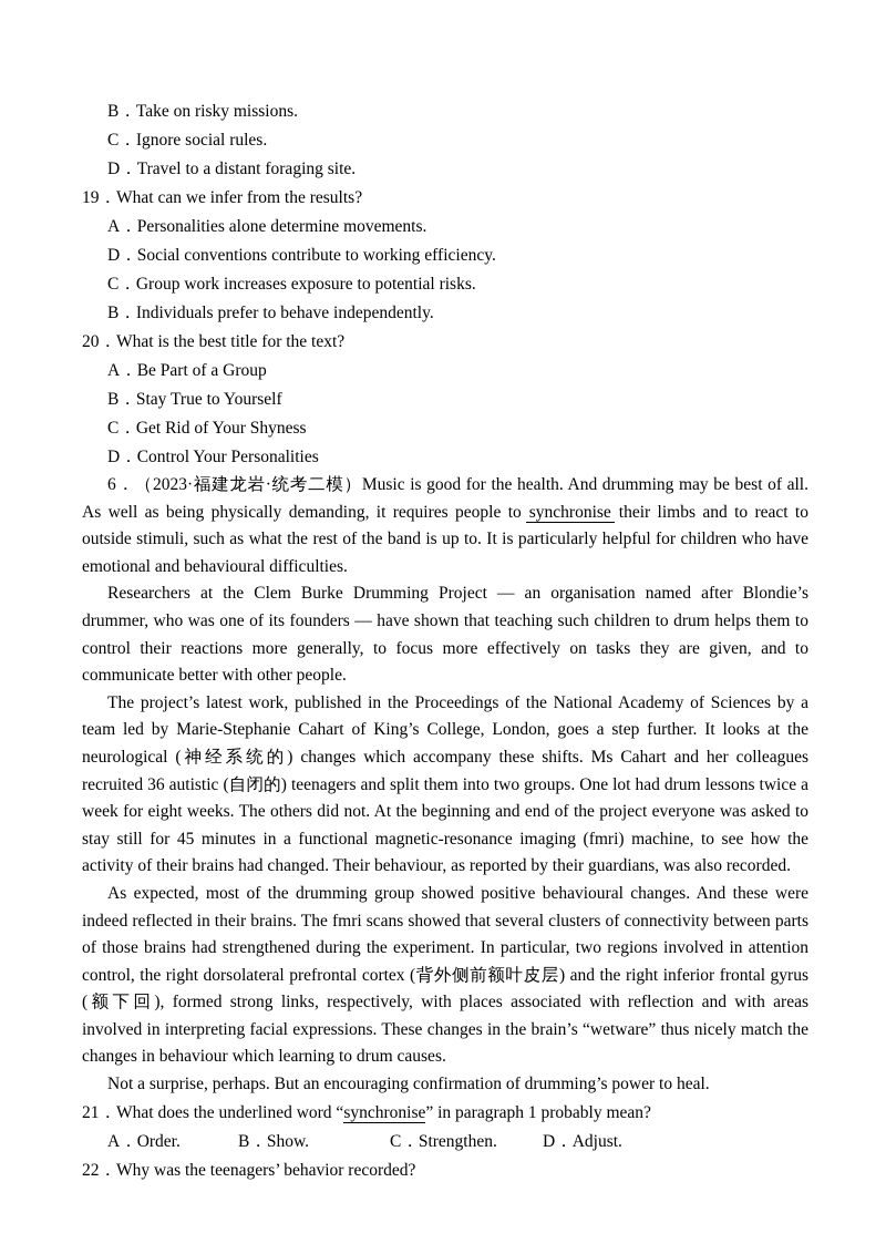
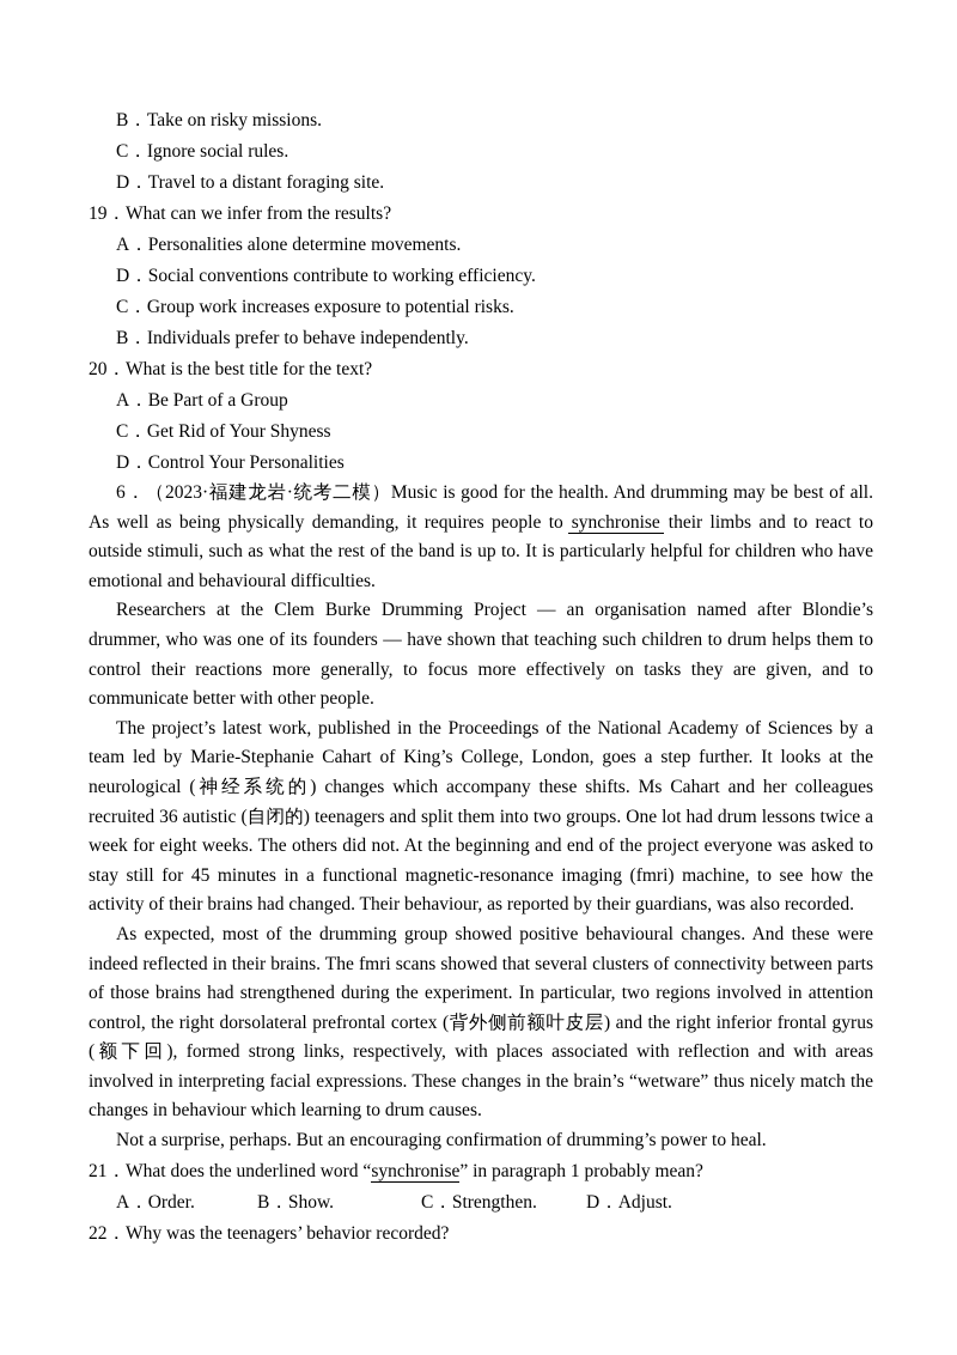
  B．Take on risky missions.
  C．Ignore social rules.
  D．Travel to a distant foraging site.
  19．What can we infer from the results?
  A．Personalities alone determine movements.
  D．Social conventions contribute to working efficiency.
  C．Group work increases exposure to potential risks.
  B．Individuals prefer to behave independently.
  20．What is the best title for the text?
  A．Be Part of a Group
- B．Stay True to Yourself
  C．Get Rid of Your Shyness
  D．Control Your Personalities
  6．（2023·福建龙岩·统考二模）Music is good for the health. And drumming may be best of all. As well as being physically demanding, it requires people to synchronise their limbs and to react to outside stimuli, such as what the rest of the band is up to. It is particularly helpful for children who have emotional and behavioural difficulties.
  Researchers at the Clem Burke Drumming Project — an organisation named after Blondie’s drummer, who was one of its founders — have shown that teaching such children to drum helps them to control their reactions more generally, to focus more effectively on tasks they are given, and to communicate better with other people.
  The project’s latest work, published in the Proceedings of the National Academy of Sciences by a team led by Marie-Stephanie Cahart of King’s College, London, goes a step further. It looks at the neurological (神经系统的) changes which accompany these shifts. Ms Cahart and her colleagues recruited 36 autistic (自闭的) teenagers and split them into two groups. One lot had drum lessons twice a week for eight weeks. The others did not. At the beginning and end of the project everyone was asked to stay still for 45 minutes in a functional magnetic-resonance imaging (fmri) machine, to see how the activity of their brains had changed. Their behaviour, as reported by their guardians, was also recorded.
  As expected, most of the drumming group showed positive behavioural changes. And these were indeed reflected in their brains. The fmri scans showed that several clusters of connectivity between parts of those brains had strengthened during the experiment. In particular, two regions involved in attention control, the right dorsolateral prefrontal cortex (背外侧前额叶皮层) and the right inferior frontal gyrus (额下回), formed strong links, respectively, with places associated with reflection and with areas involved in interpreting facial expressions. These changes in the brain’s “wetware” thus nicely match the changes in behaviour which learning to drum causes.
  Not a surprise, perhaps. But an encouraging confirmation of drumming’s power to heal.
  21．What does the underlined word “synchronise” in paragraph 1 probably mean?
  A．Order. B．Show. C．Strengthen. D．Adjust.
  22．Why was the teenagers’ behavior recorded?
